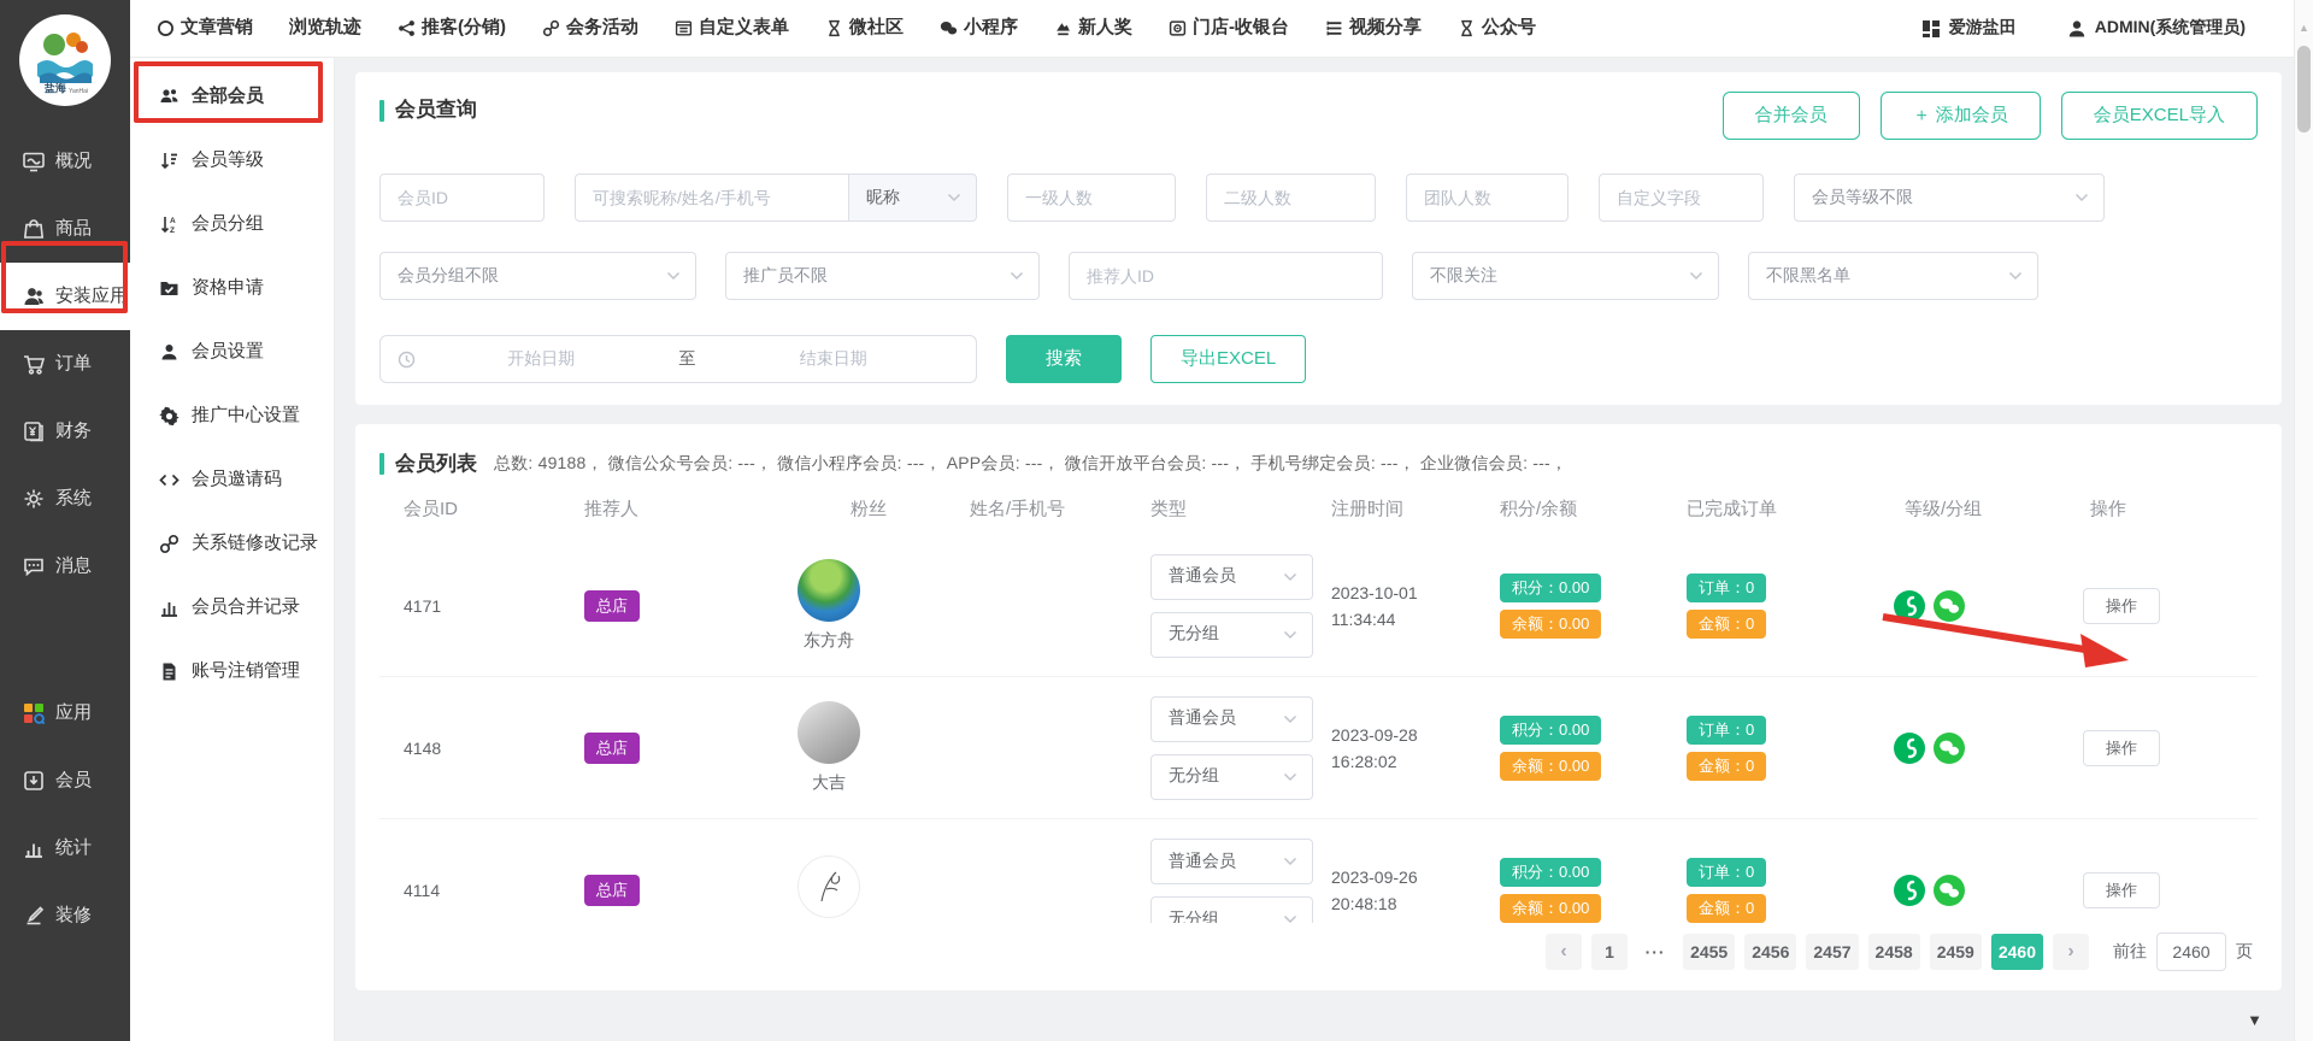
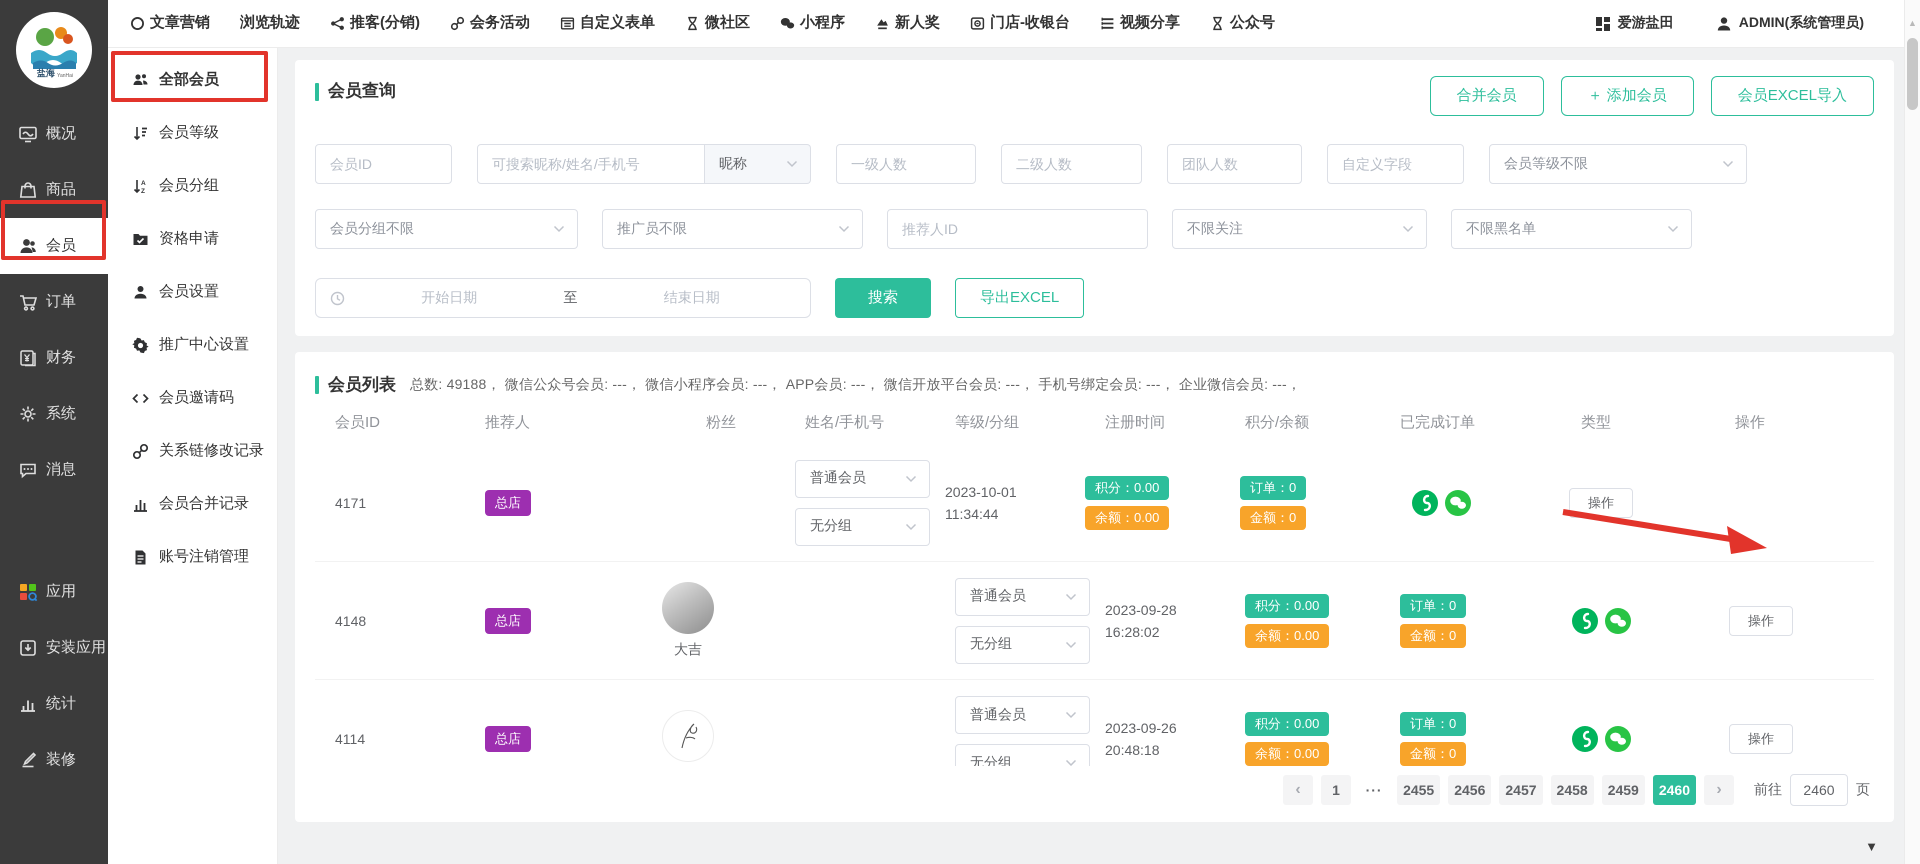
  盐海
  概况
  商品
- 安装应用
+ 会员
  订单
  财务
  系统
  消息
  应用
- 会员
+ 安装应用
  统计
  装修
  文章营销
  浏览轨迹
  推客(分销)
  会务活动
  自定义表单
  微社区
  小程序
  新人奖
  门店-收银台
  视频分享
  公众号
  爱游盐田
  ADMIN(系统管理员)
  全部会员
  会员等级
  会员分组
  资格申请
  会员设置
  推广中心设置
  会员邀请码
  关系链修改记录
  会员合并记录
  账号注销管理
  会员查询
  合并会员
  ＋ 添加会员
  会员EXCEL导入
  会员ID
  可搜索昵称/姓名/手机号
  昵称
  一级人数
  二级人数
  团队人数
  自定义字段
  会员等级不限
  会员分组不限
  推广员不限
  推荐人ID
  不限关注
  不限黑名单
  开始日期
  至
  结束日期
  搜索
  导出EXCEL
  会员列表
  总数: 49188， 微信公众号会员: ---， 微信小程序会员: ---， APP会员: ---， 微信开放平台会员: ---， 手机号绑定会员: ---， 企业微信会员: ---，
  会员ID
  推荐人
  粉丝
  姓名/手机号
- 类型
+ 等级/分组
  注册时间
  积分/余额
  已完成订单
- 等级/分组
+ 类型
  操作
  4171
  总店
- 东方舟
  普通会员
  无分组
  2023-10-01
  11:34:44
  积分：0.00
  余额：0.00
  订单：0
  金额：0
  操作
  4148
  总店
  大吉
  普通会员
  无分组
  2023-09-28
  16:28:02
  积分：0.00
  余额：0.00
  订单：0
  金额：0
  操作
  4114
  总店
  普通会员
  无分组
  2023-09-26
  20:48:18
  积分：0.00
  余额：0.00
  订单：0
  金额：0
  操作
  ‹
  1
  ···
  2455
  2456
  2457
  2458
  2459
  2460
  ›
  前往
  2460
  页
  ▲
  ▼
